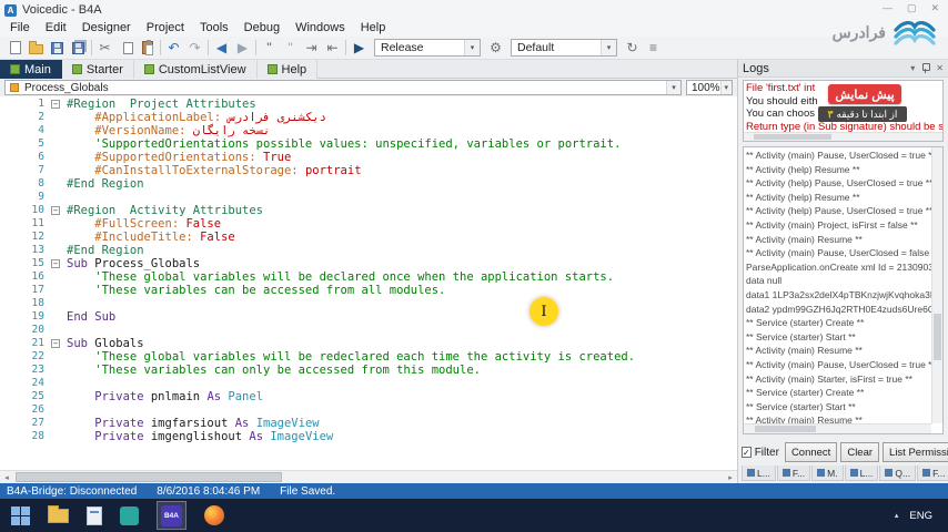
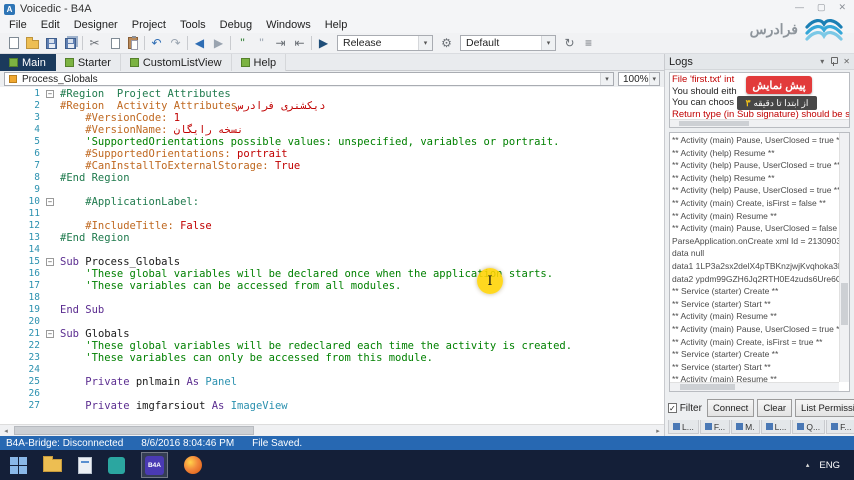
  A
  Voicedic - B4A
  —
  ▢
  ✕
  File
  Edit
  Designer
  Project
  Tools
  Debug
  Windows
  Help
  ✂
  ↶
  ↷
  ◀
  ▶
  ''
  ''
  ⇥
  ⇤
  ▶
  Release
  ⚙
  Default
  ↻
  ≡
  Main
  Starter
  CustomListView
  Help
  Process_Globals
  100%
  1
  −
  #Region Project Attributes
  2
- #ApplicationLabel: دیکشنری فرادرس
+ #Region Activity Attributes دیکشنری فرادرس
+ 3
+ #VersionCode: 1
  4
  #VersionName: نسخه رایگان
  5
  'SupportedOrientations possible values: unspecified, variables or portrait.
  6
- #SupportedOrientations: True
+ #SupportedOrientations: portrait
  7
- #CanInstallToExternalStorage: portrait
+ #CanInstallToExternalStorage: True
  8
  #End Region
  9
  10
  −
- #Region Activity Attributes
+ #ApplicationLabel:
  11
- #FullScreen: False
  12
  #IncludeTitle: False
  13
  #End Region
+ 14
  15
  −
  Sub Process_Globals
  16
  'These global variables will be declared once when the application starts.
  17
  'These variables can be accessed from all modules.
  18
  19
  End Sub
  20
  21
  −
  Sub Globals
  22
  'These global variables will be redeclared each time the activity is created.
  23
  'These variables can only be accessed from this module.
  24
  25
  Private pnlmain As Panel
  26
  27
  Private imgfarsiout As ImageView
- 28
- Private imgenglishout As ImageView
  Logs
  ▾
  ✕
  File 'first.txt' int
  You should eith
  You can choos
  Return type (in Sub signature) should be s
  ** Activity (main) Pause, UserClosed = true *
  ** Activity (help) Resume **
  ** Activity (help) Pause, UserClosed = true *
  ** Activity (help) Resume **
  ** Activity (help) Pause, UserClosed = true *
- ** Activity (main) Project, isFirst = false **
+ ** Activity (main) Create, isFirst = false **
  ** Activity (main) Resume **
  ** Activity (main) Pause, UserClosed = false
  ParseApplication.onCreate xml Id = 213090
  data null
  data1 1LP3a2sx2delX4pTBKnzjwjKvqhoka3
  data2 ypdm99GZH6Jq2RTH0E4zuds6Ure6
  ** Service (starter) Create **
  ** Service (starter) Start **
  ** Activity (main) Resume **
  ** Activity (main) Pause, UserClosed = true *
- ** Activity (main) Starter, isFirst = true **
+ ** Activity (main) Create, isFirst = true **
  ** Service (starter) Create **
  ** Service (starter) Start **
  ** Activity (main) Resume **
  ✓
  Filter
  Connect
  Clear
  List Permiss
  L...
  F...
  M.
  L...
  Q...
  F...
  B4A-Bridge: Disconnected
  8/6/2016 8:04:46 PM
  File Saved.
  ENG
  فرادرس
  پیش نمایش
  از ابتدا تا دقیقه
  ۳
  I
